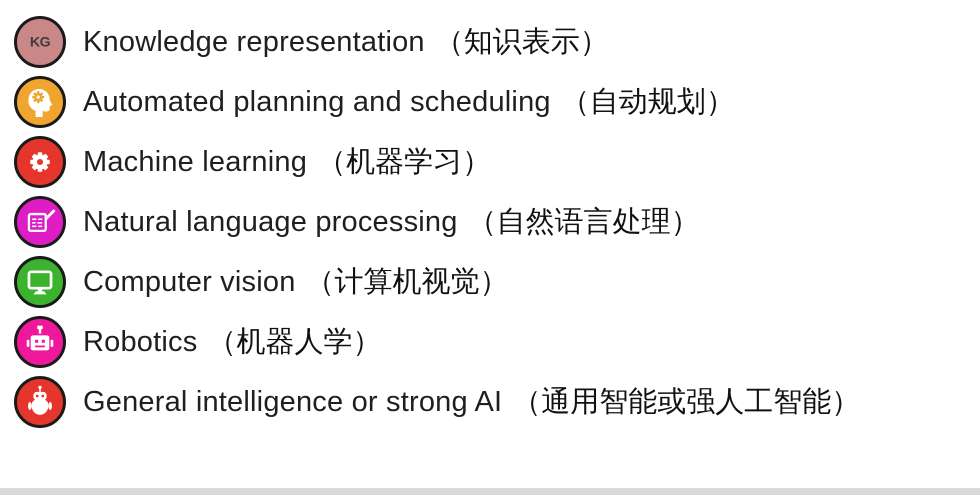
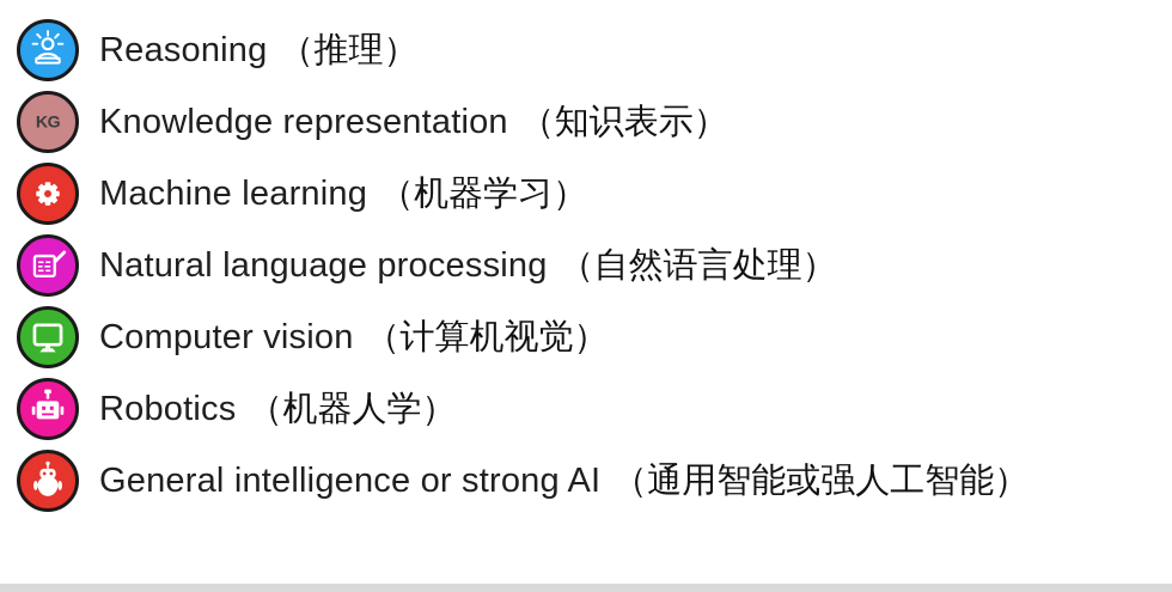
+ Reasoning （推理）
  KG
  Knowledge representation （知识表示）
- Automated planning and scheduling （自动规划）
  Machine learning （机器学习）
  Natural language processing （自然语言处理）
  Computer vision （计算机视觉）
  Robotics （机器人学）
  General intelligence or strong AI （通用智能或强人工智能）
